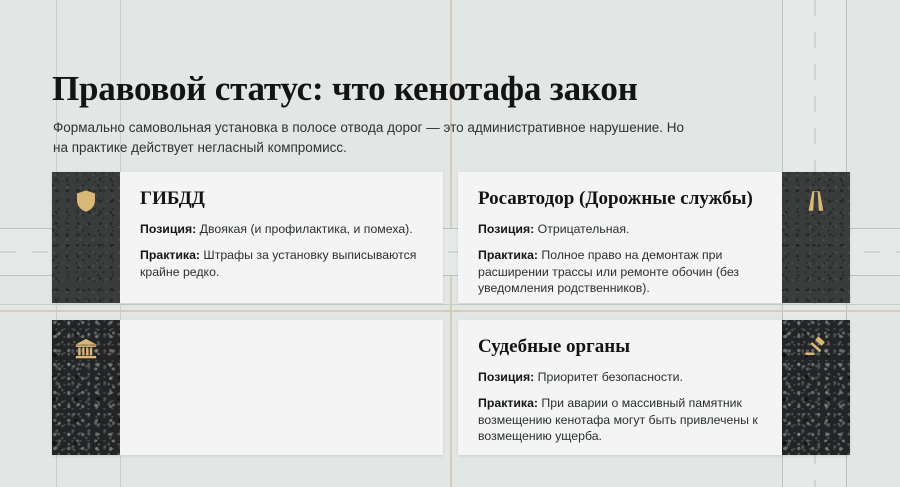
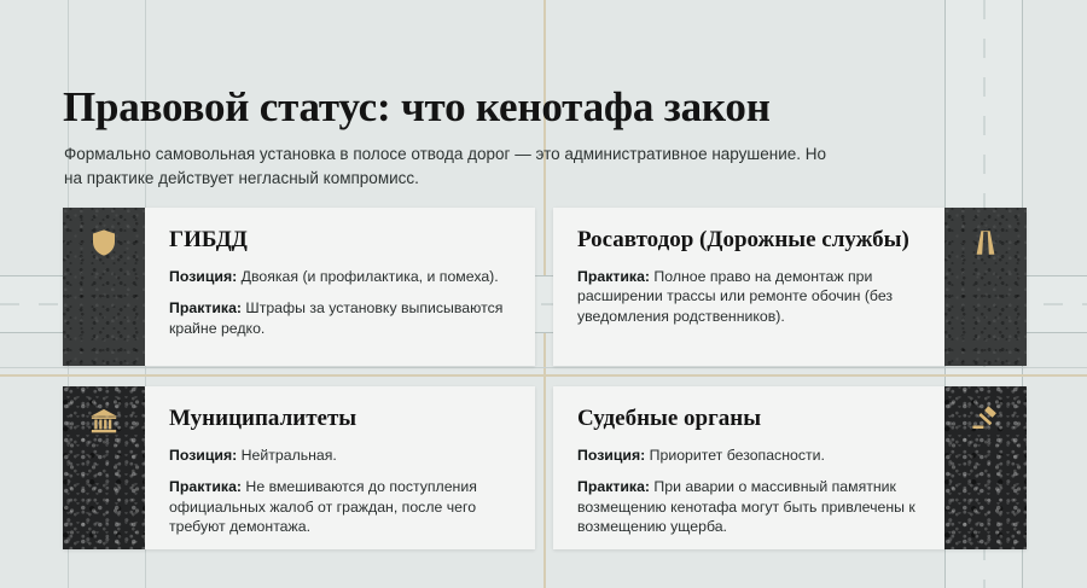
  Правовой статус: что кенотафа закон
  Формально самовольная установка в полосе отвода дорог — это административное нарушение. Но на практике действует негласный компромисс.
  ГИБДД
  Позиция: Двоякая (и профилактика, и помеха).
  Практика: Штрафы за установку выписываются крайне редко.
  Росавтодор (Дорожные службы)
- Позиция: Отрицательная.
  Практика: Полное право на демонтаж при расширении трассы или ремонте обочин (без уведомления родственников).
+ Муниципалитеты
+ Позиция: Нейтральная.
+ Практика: Не вмешиваются до поступления официальных жалоб от граждан, после чего требуют демонтажа.
  Судебные органы
  Позиция: Приоритет безопасности.
  Практика: При аварии о массивный памятник возмещению кенотафа могут быть привлечены к возмещению ущерба.
